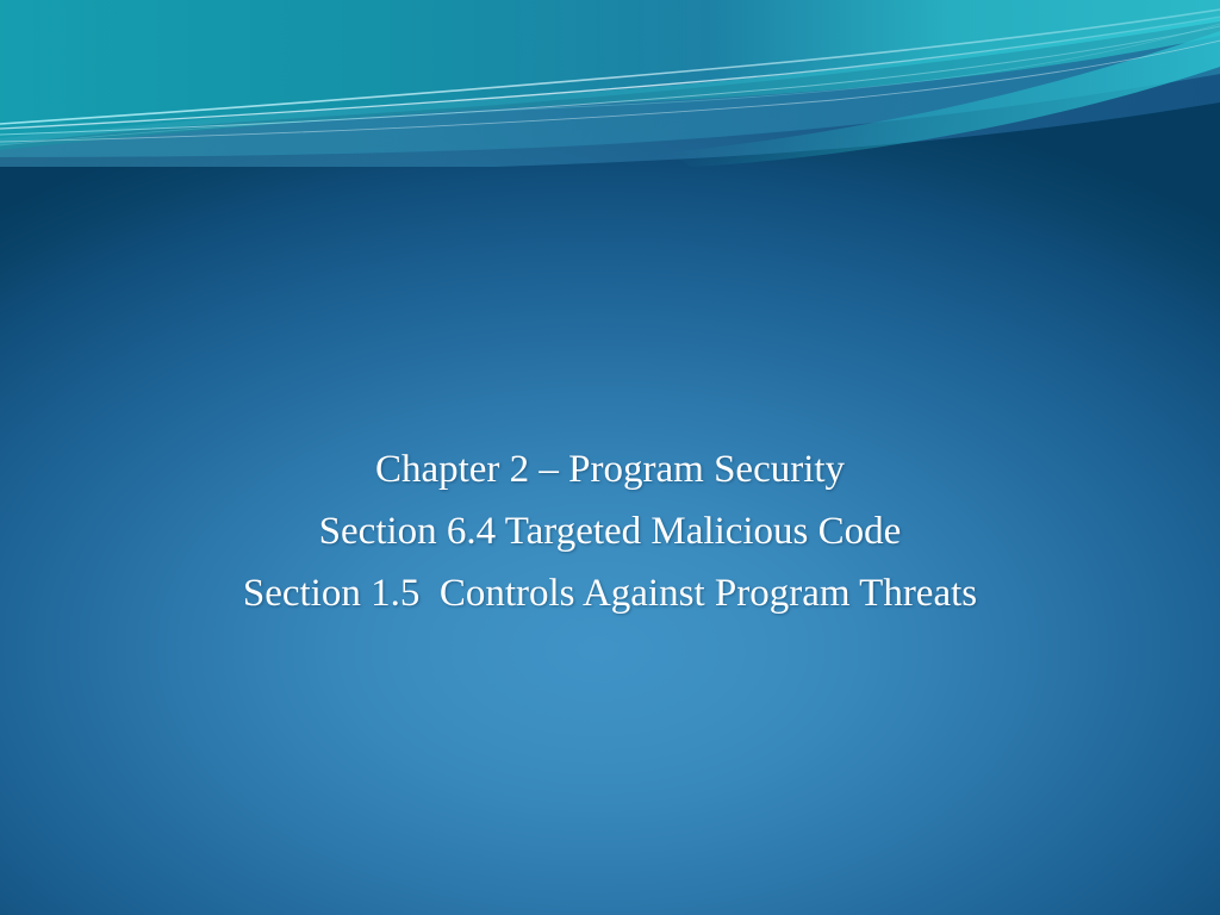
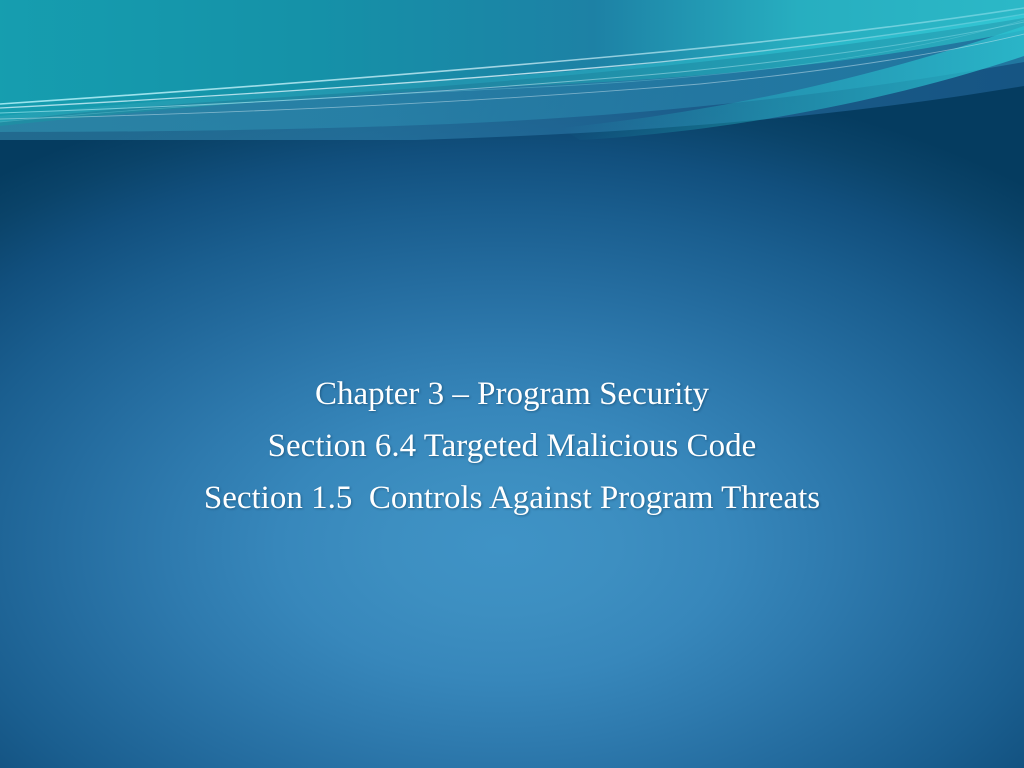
- Chapter 2 – Program Security
+ Chapter 3 – Program Security
  Section 6.4 Targeted Malicious Code
  Section 1.5 Controls Against Program Threats
